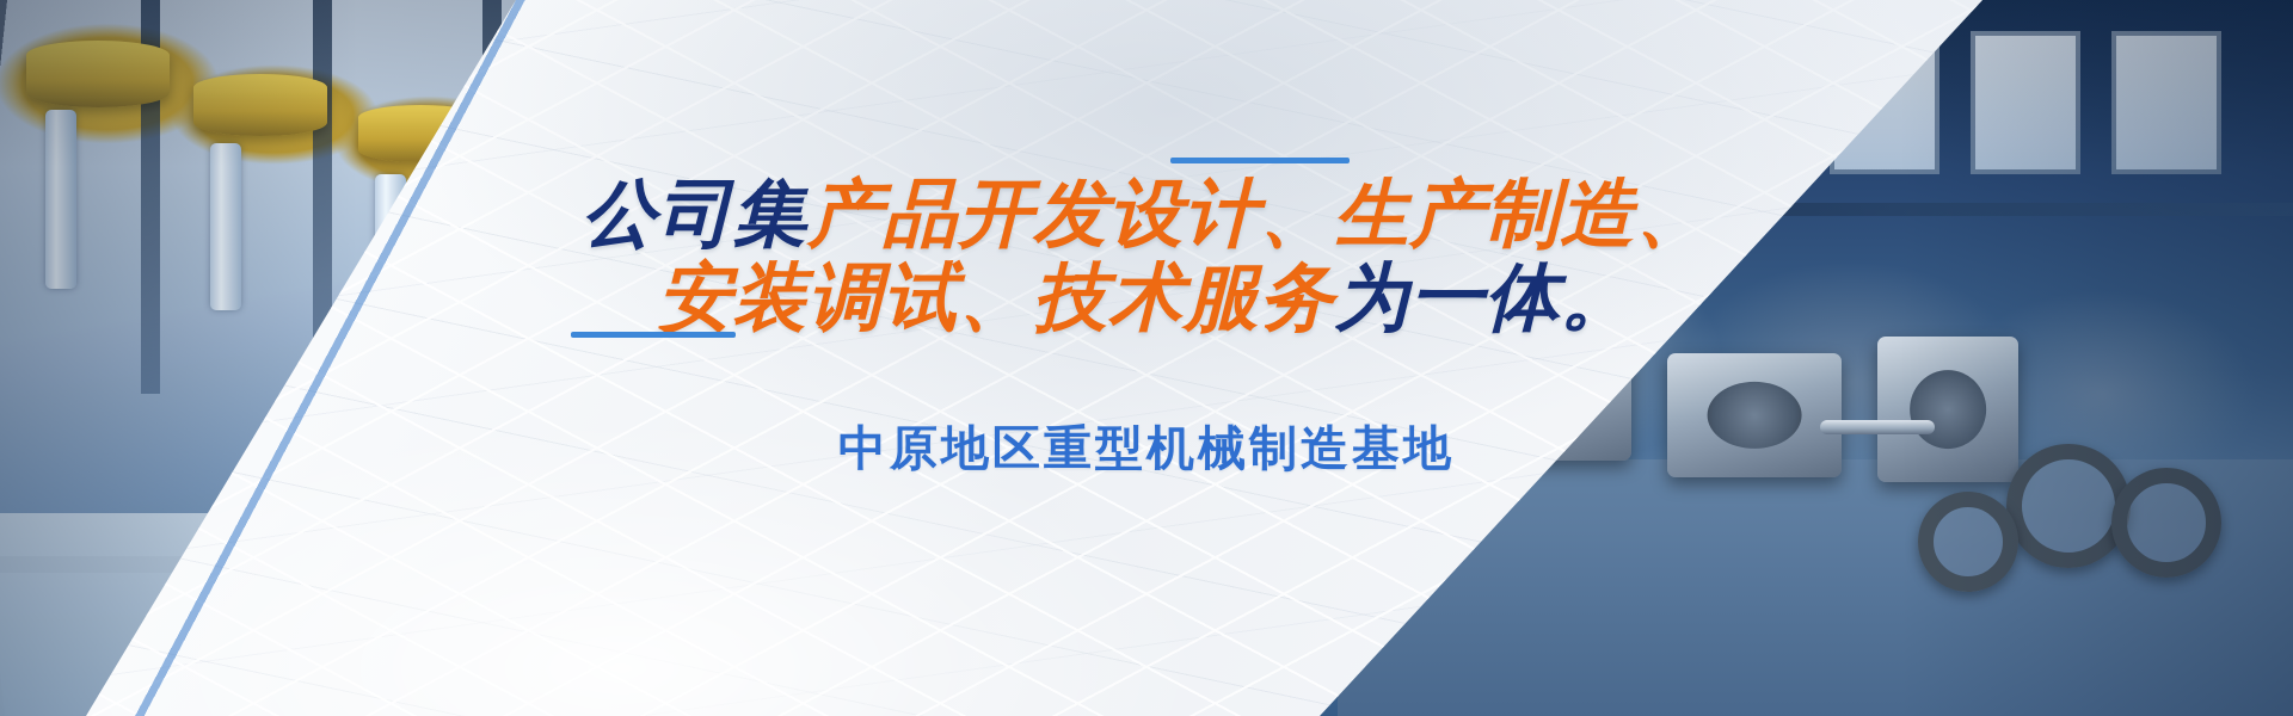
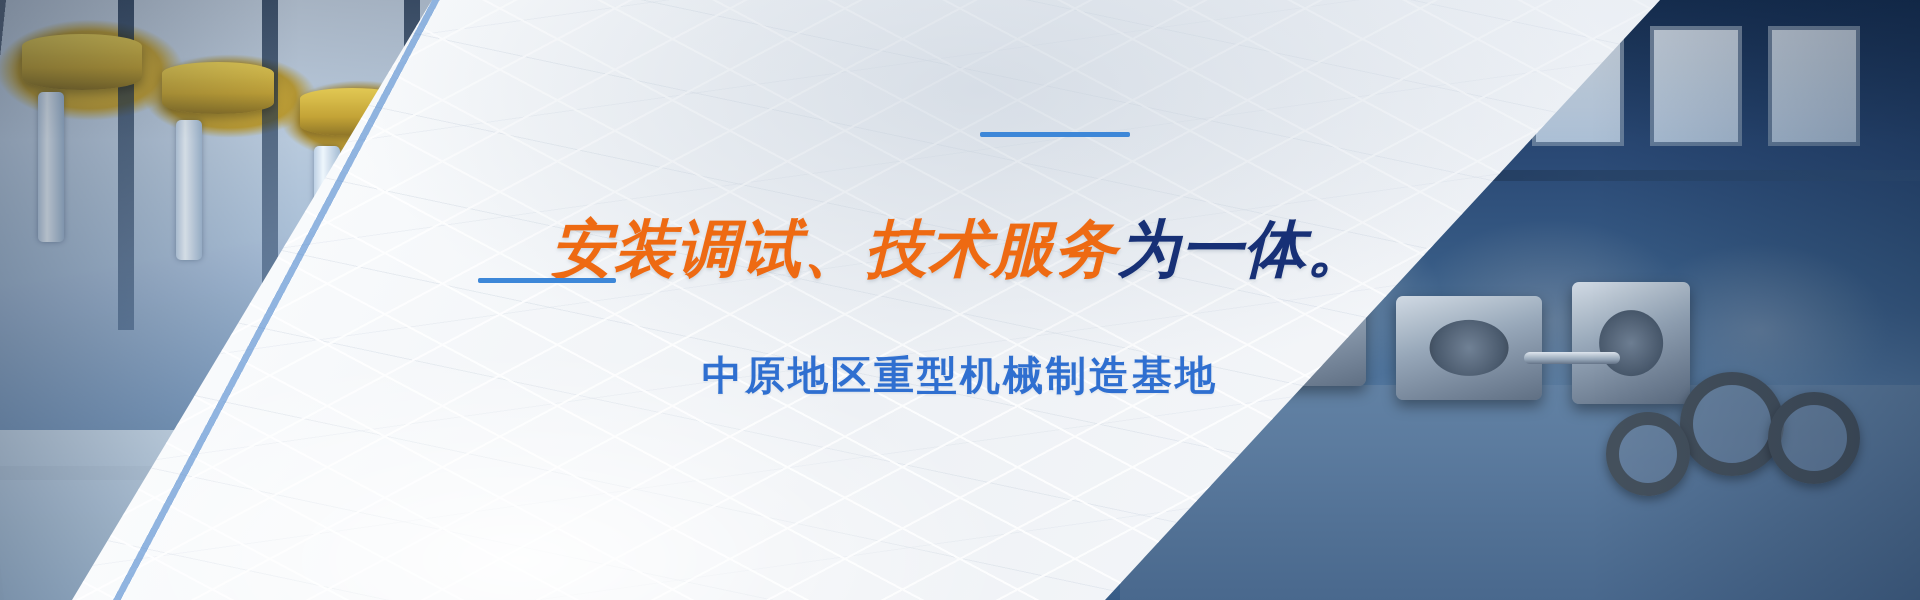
- 公司集产品开发设计、生产制造、
  安装调试、技术服务为一体。
  中原地区重型机械制造基地
